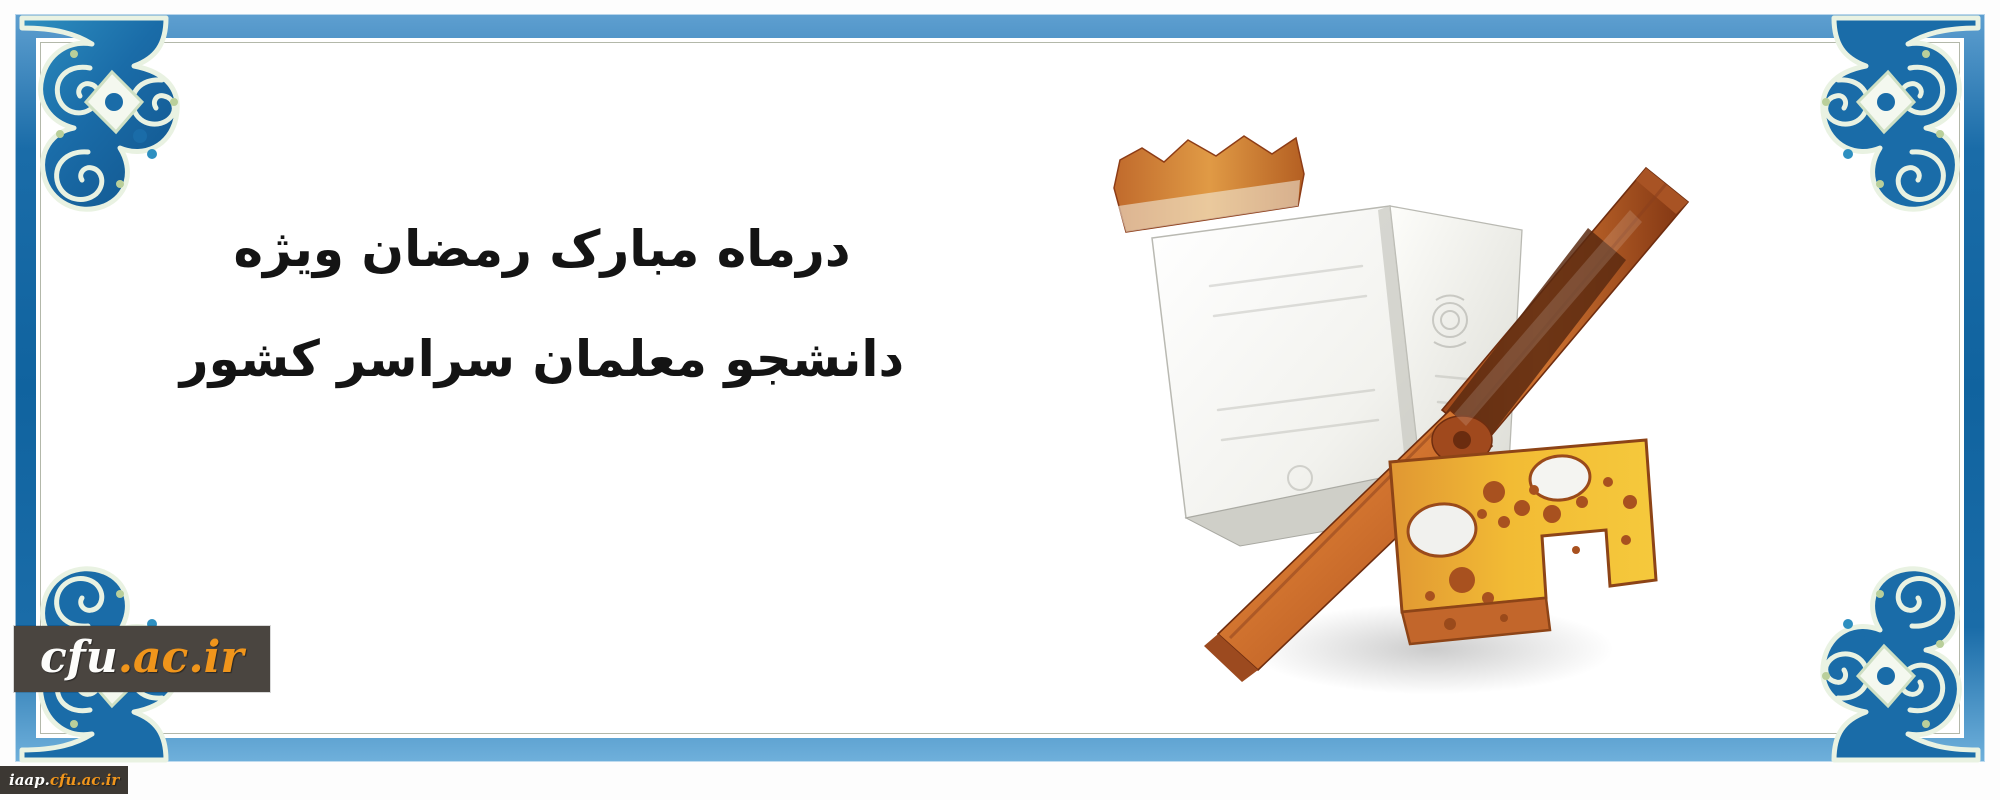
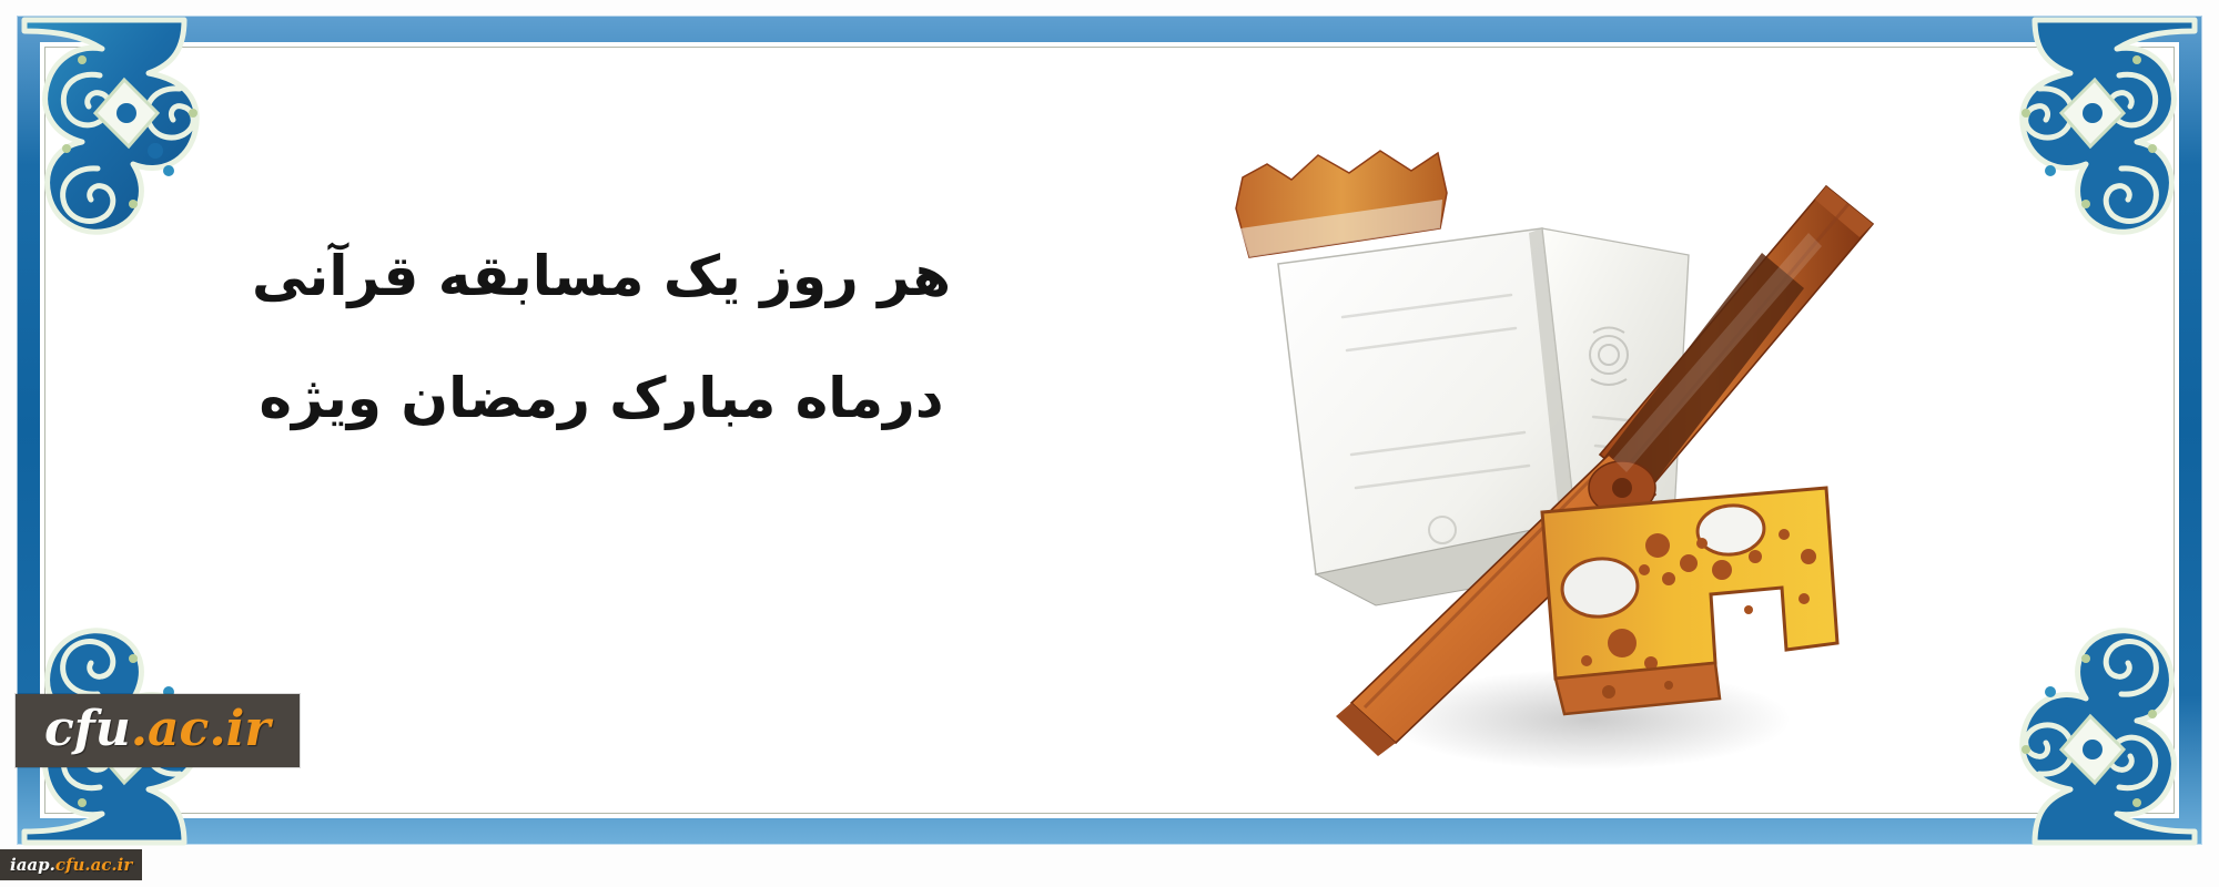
+ هر روز یک مسابقه قرآنی
  درماه مبارک رمضان ویژه
- دانشجو معلمان سراسر کشور
  cfu.ac.ir
  iaap.cfu.ac.ir
